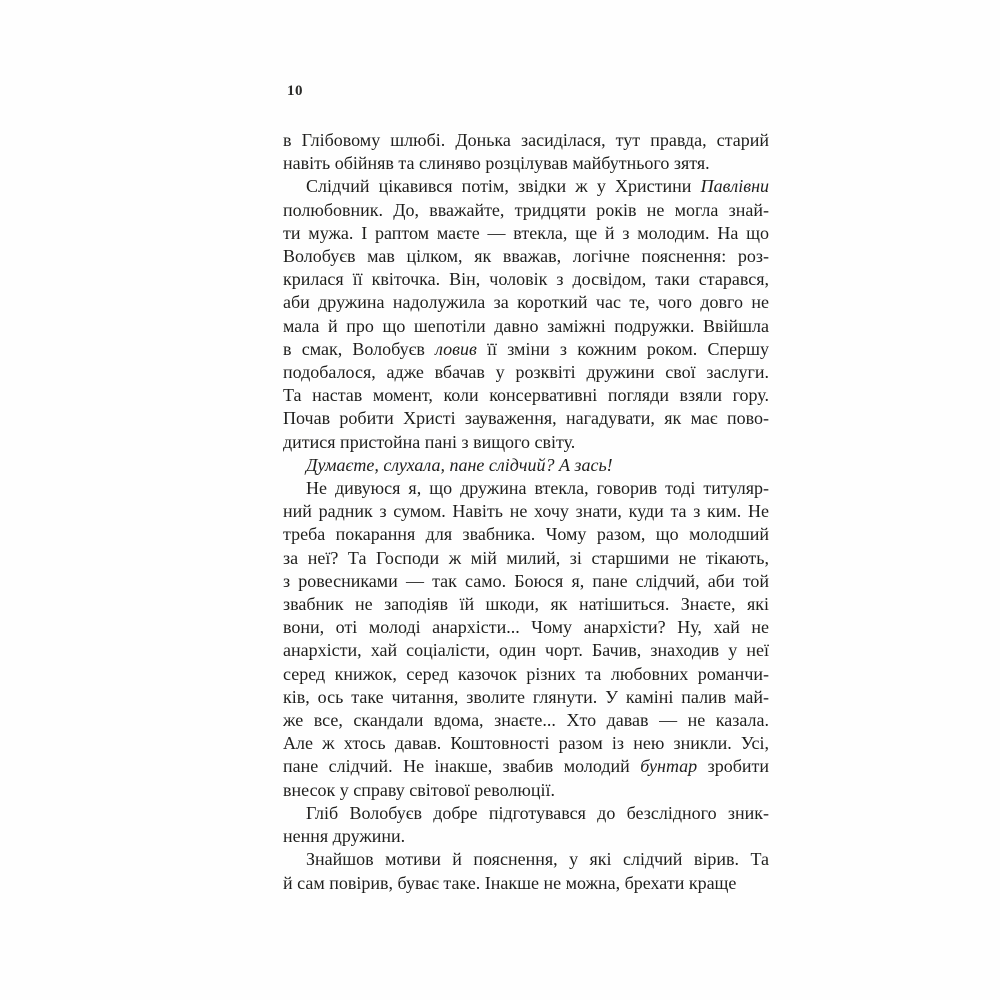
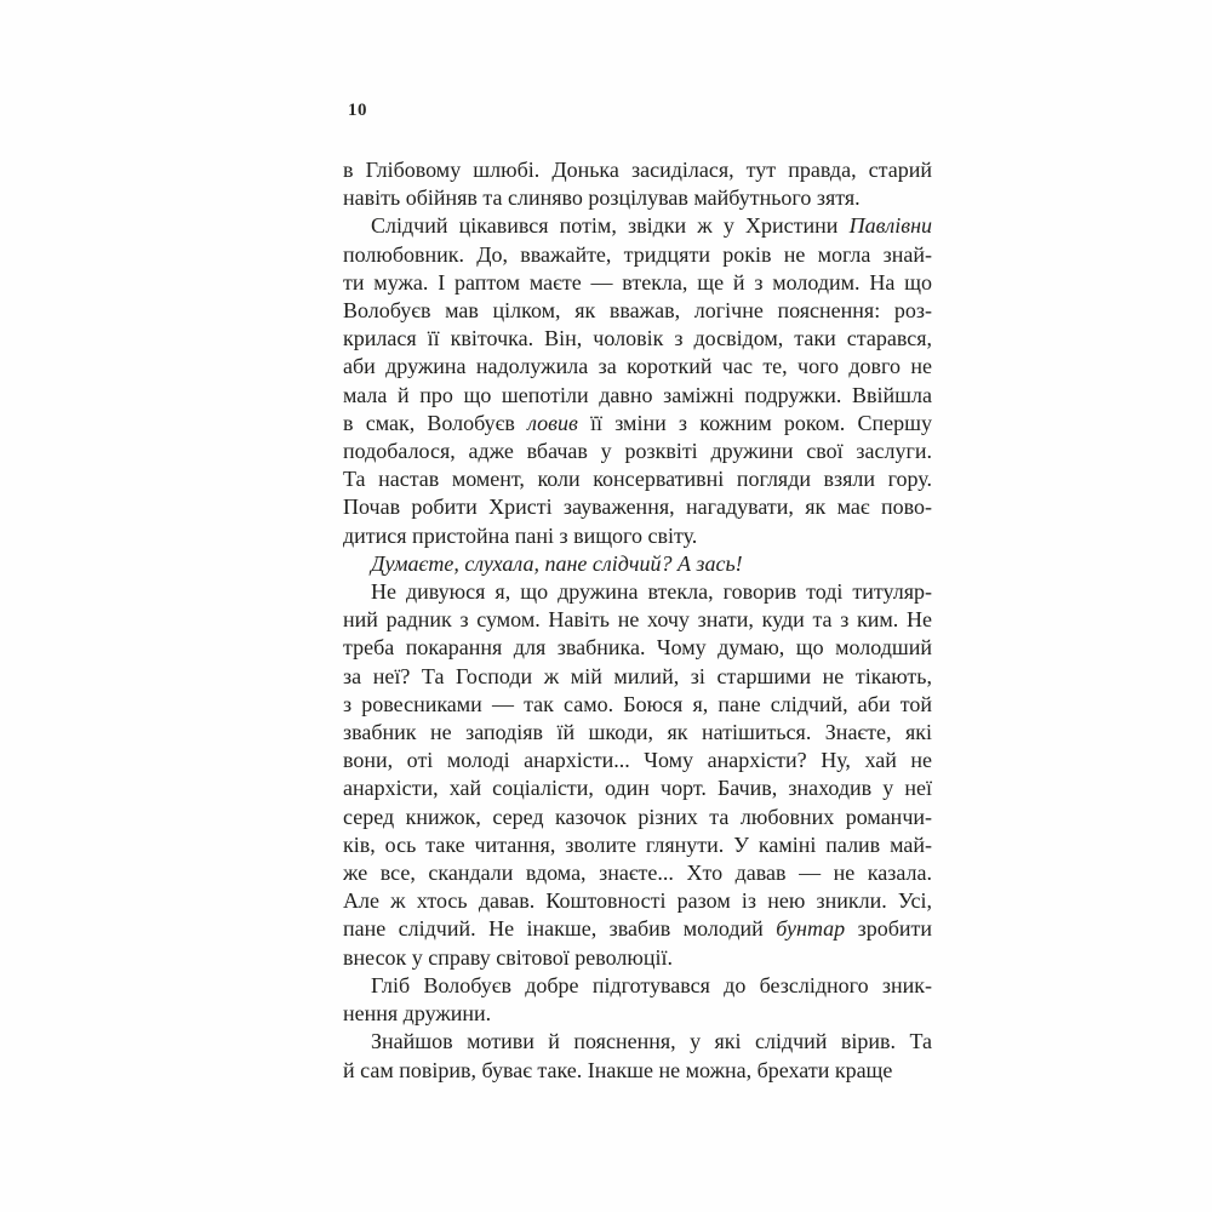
  10
  в Глібовому шлюбі. Донька засиділася, тут правда, старий
  навіть обійняв та слиняво розцілував майбутнього зятя.
  Слідчий цікавився потім, звідки ж у Христини Павлівни
  полюбовник. До, вважайте, тридцяти років не могла знай-
  ти мужа. І раптом маєте — втекла, ще й з молодим. На що
  Волобуєв мав цілком, як вважав, логічне пояснення: роз-
  крилася її квіточка. Він, чоловік з досвідом, таки старався,
  аби дружина надолужила за короткий час те, чого довго не
  мала й про що шепотіли давно заміжні подружки. Ввійшла
  в смак, Волобуєв ловив її зміни з кожним роком. Спершу
  подобалося, адже вбачав у розквіті дружини свої заслуги.
  Та настав момент, коли консервативні погляди взяли гору.
  Почав робити Христі зауваження, нагадувати, як має пово-
  дитися пристойна пані з вищого світу.
  Думаєте, слухала, пане слідчий? А зась!
  Не дивуюся я, що дружина втекла, говорив тоді титуляр-
  ний радник з сумом. Навіть не хочу знати, куди та з ким. Не
- треба покарання для звабника. Чому разом, що молодший
+ треба покарання для звабника. Чому думаю, що молодший
  за неї? Та Господи ж мій милий, зі старшими не тікають,
  з ровесниками — так само. Боюся я, пане слідчий, аби той
  звабник не заподіяв їй шкоди, як натішиться. Знаєте, які
  вони, оті молоді анархісти... Чому анархісти? Ну, хай не
  анархісти, хай соціалісти, один чорт. Бачив, знаходив у неї
  серед книжок, серед казочок різних та любовних романчи-
  ків, ось таке читання, зволите глянути. У каміні палив май-
  же все, скандали вдома, знаєте... Хто давав — не казала.
  Але ж хтось давав. Коштовності разом із нею зникли. Усі,
  пане слідчий. Не інакше, звабив молодий бунтар зробити
  внесок у справу світової революції.
  Гліб Волобуєв добре підготувався до безслідного зник-
  нення дружини.
  Знайшов мотиви й пояснення, у які слідчий вірив. Та
  й сам повірив, буває таке. Інакше не можна, брехати краще
